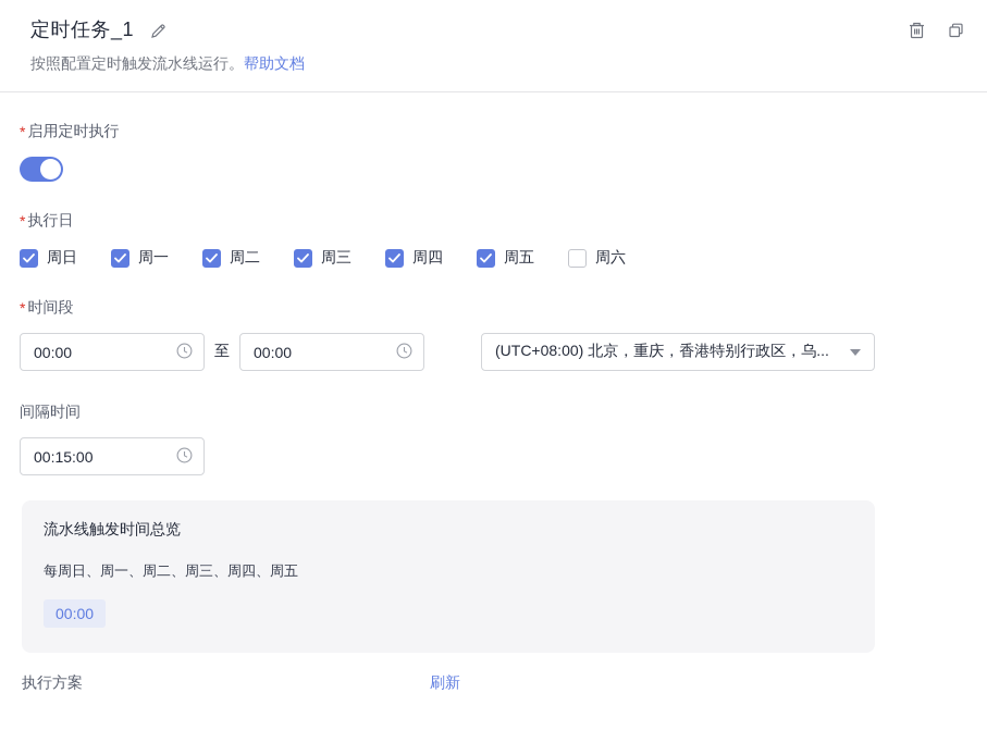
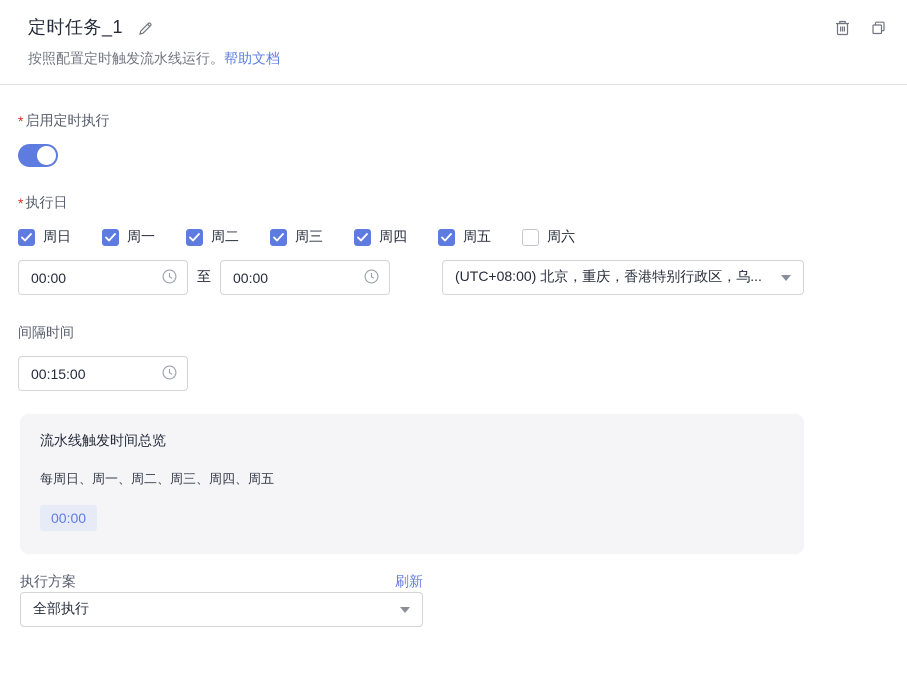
  定时任务_1
  按照配置定时触发流水线运行。帮助文档
  * 启用定时执行
  * 执行日
  周日
  周一
  周二
  周三
  周四
  周五
  周六
- * 时间段
  00:00
  至
  00:00
  (UTC+08:00) 北京，重庆，香港特别行政区，乌...
  间隔时间
  00:15:00
  流水线触发时间总览
  每周日、周一、周二、周三、周四、周五
  00:00
  执行方案
  刷新
+ 全部执行
